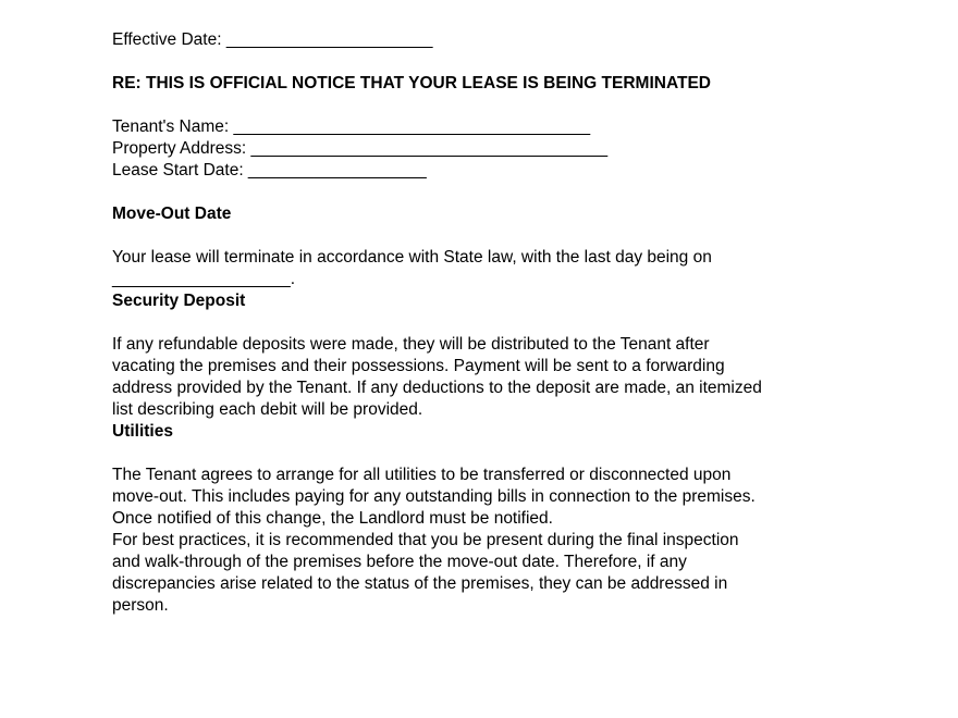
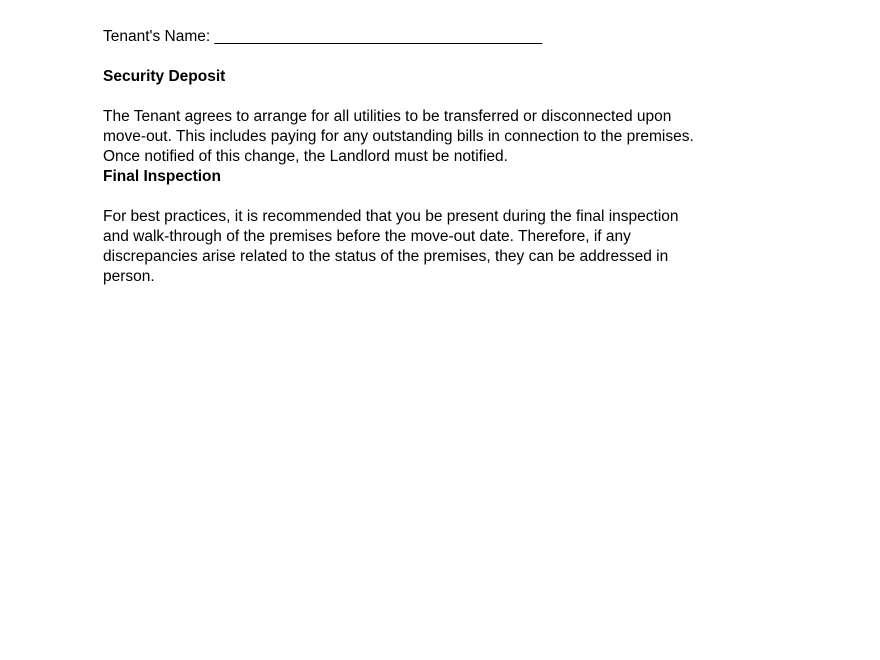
- Effective Date: ______________________
- RE: THIS IS OFFICIAL NOTICE THAT YOUR LEASE IS BEING TERMINATED
  Tenant's Name: ______________________________________
- Property Address: ______________________________________
- Lease Start Date: ___________________
- Move-Out Date
- Your lease will terminate in accordance with State law, with the last day being on
- ___________________.
  Security Deposit
- If any refundable deposits were made, they will be distributed to the Tenant after
- vacating the premises and their possessions. Payment will be sent to a forwarding
- address provided by the Tenant. If any deductions to the deposit are made, an itemized
- list describing each debit will be provided.
- Utilities
  The Tenant agrees to arrange for all utilities to be transferred or disconnected upon
  move-out. This includes paying for any outstanding bills in connection to the premises.
  Once notified of this change, the Landlord must be notified.
+ Final Inspection
  For best practices, it is recommended that you be present during the final inspection
  and walk-through of the premises before the move-out date. Therefore, if any
  discrepancies arise related to the status of the premises, they can be addressed in
  person.
